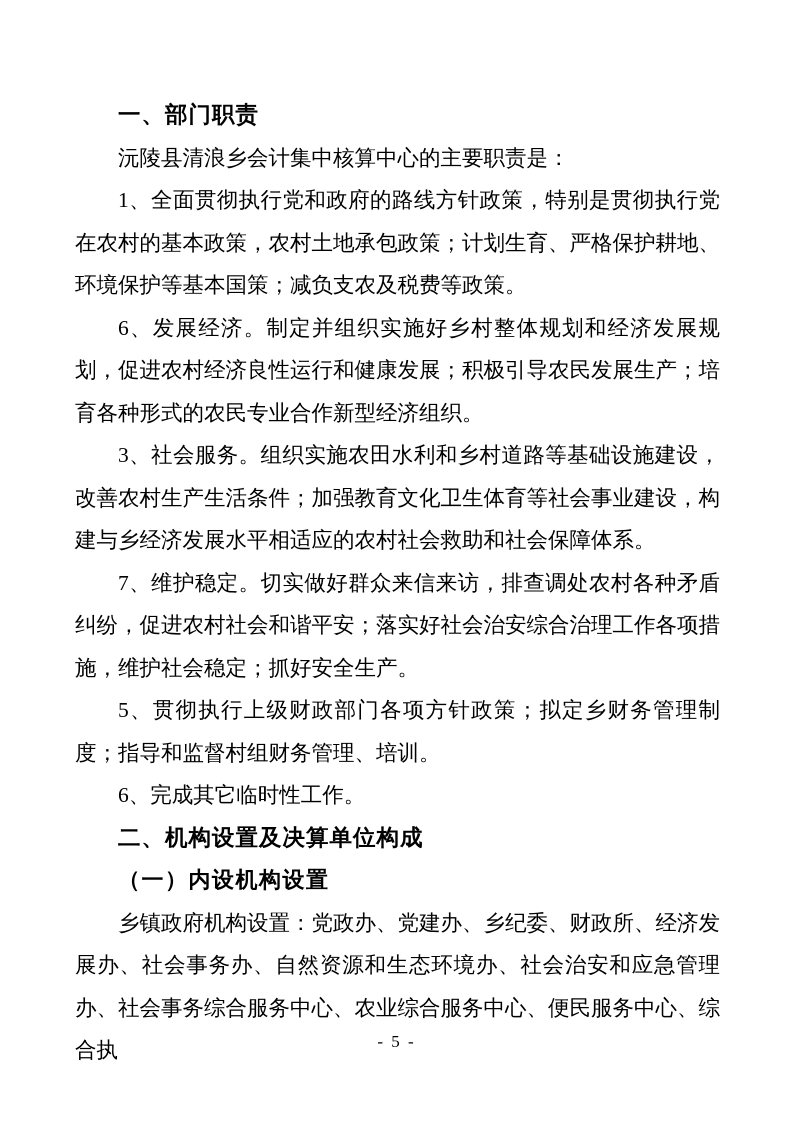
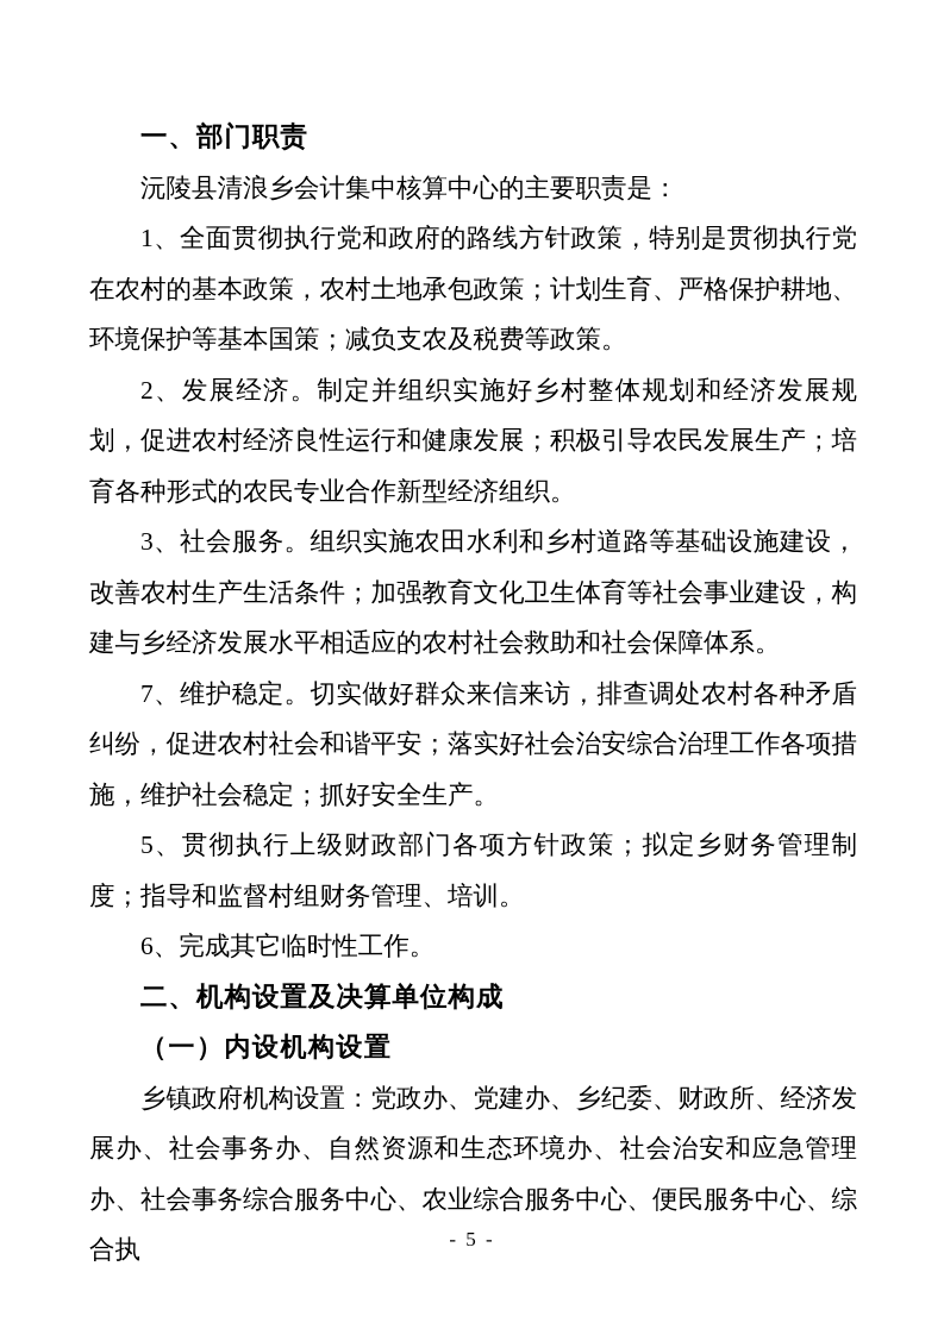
  一、部门职责
  沅陵县清浪乡会计集中核算中心的主要职责是：
  1、全面贯彻执行党和政府的路线方针政策，特别是贯彻执行党在农村的基本政策，农村土地承包政策；计划生育、严格保护耕地、环境保护等基本国策；减负支农及税费等政策。
- 6、发展经济。制定并组织实施好乡村整体规划和经济发展规划，促进农村经济良性运行和健康发展；积极引导农民发展生产；培育各种形式的农民专业合作新型经济组织。
+ 2、发展经济。制定并组织实施好乡村整体规划和经济发展规划，促进农村经济良性运行和健康发展；积极引导农民发展生产；培育各种形式的农民专业合作新型经济组织。
  3、社会服务。组织实施农田水利和乡村道路等基础设施建设，改善农村生产生活条件；加强教育文化卫生体育等社会事业建设，构建与乡经济发展水平相适应的农村社会救助和社会保障体系。
  7、维护稳定。切实做好群众来信来访，排查调处农村各种矛盾纠纷，促进农村社会和谐平安；落实好社会治安综合治理工作各项措施，维护社会稳定；抓好安全生产。
  5、贯彻执行上级财政部门各项方针政策；拟定乡财务管理制度；指导和监督村组财务管理、培训。
  6、完成其它临时性工作。
  二、机构设置及决算单位构成
  （一）内设机构设置
  乡镇政府机构设置：党政办、党建办、乡纪委、财政所、经济发展办、社会事务办、自然资源和生态环境办、社会治安和应急管理办、社会事务综合服务中心、农业综合服务中心、便民服务中心、综合执
  - 5 -
